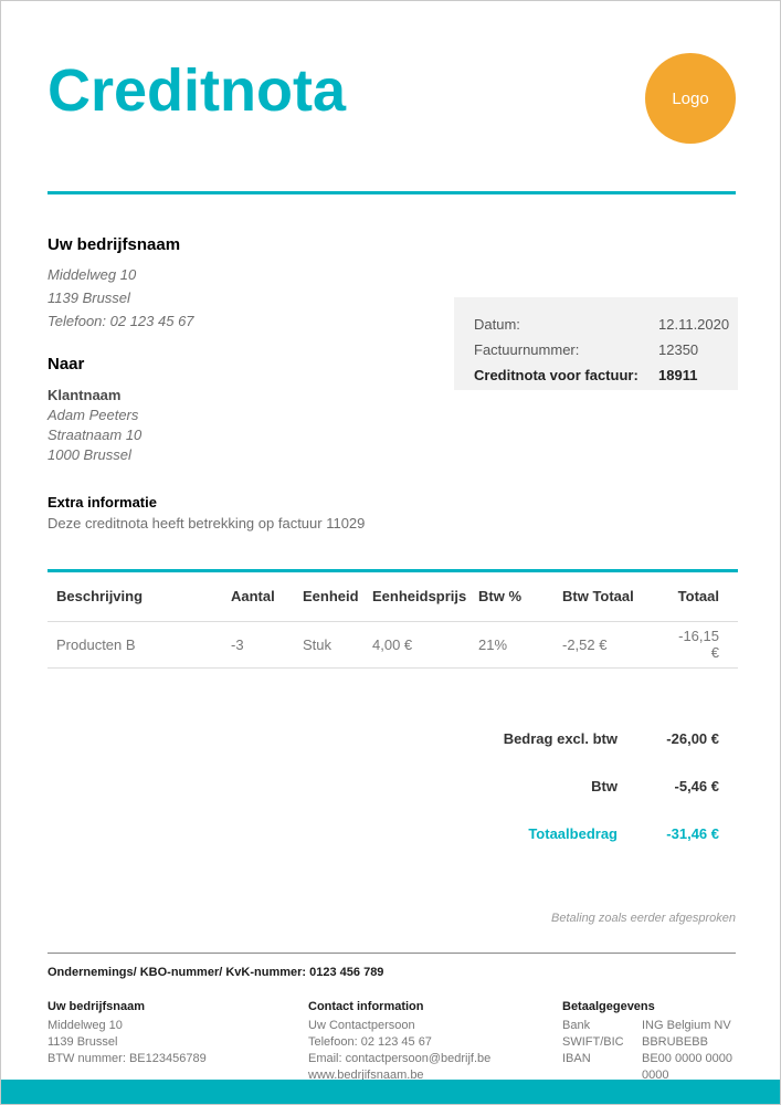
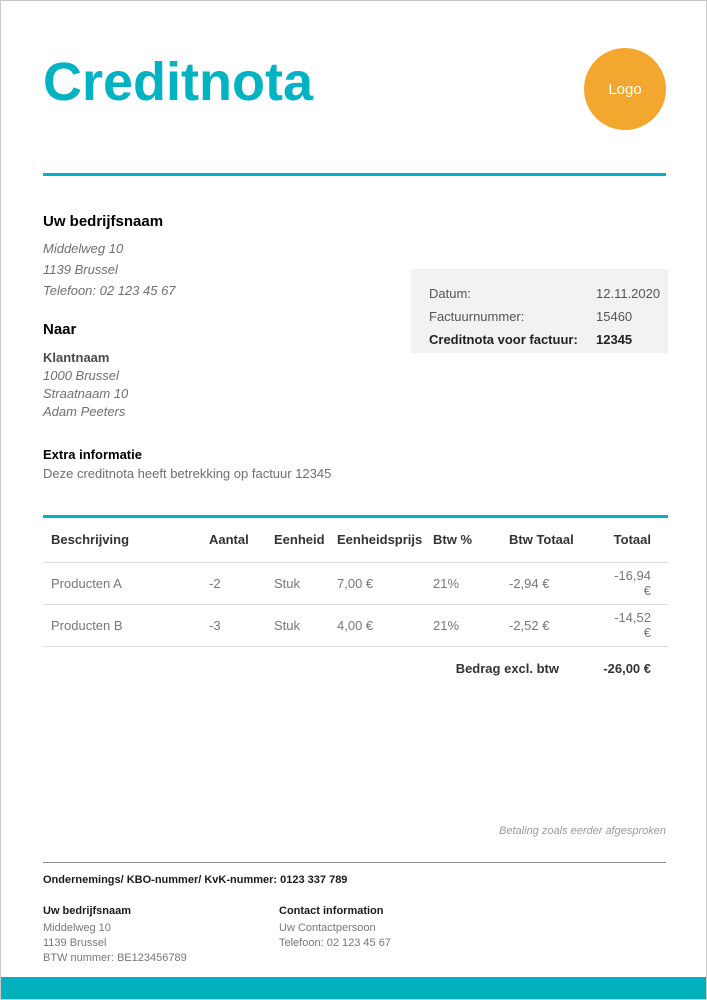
  Creditnota
  Logo
  Uw bedrijfsnaam
  Middelweg 10
  1139 Brussel
  Telefoon: 02 123 45 67
  Datum:
  12.11.2020
  Factuurnummer:
- 12350
+ 15460
  Creditnota voor factuur:
- 18911
+ 12345
  Naar
  Klantnaam
- Adam Peeters
+ 1000 Brussel
  Straatnaam 10
- 1000 Brussel
+ Adam Peeters
  Extra informatie
- Deze creditnota heeft betrekking op factuur 11029
+ Deze creditnota heeft betrekking op factuur 12345
  Beschrijving	Aantal	Eenheid	Eenheidsprijs	Btw %	Btw Totaal	Totaal
+ Producten A	-2	Stuk	7,00 €	21%	-2,94 €	-16,94 €
- Producten B	-3	Stuk	4,00 €	21%	-2,52 €	-16,15 €
+ Producten B	-3	Stuk	4,00 €	21%	-2,52 €	-14,52 €
  Bedrag excl. btw
  -26,00 €
- Btw
- -5,46 €
- Totaalbedrag
- -31,46 €
  Betaling zoals eerder afgesproken
- Ondernemings/ KBO-nummer/ KvK-nummer: 0123 456 789
+ Ondernemings/ KBO-nummer/ KvK-nummer: 0123 337 789
  Uw bedrijfsnaam
  Middelweg 10
  1139 Brussel
  BTW nummer: BE123456789
  Contact information
  Uw Contactpersoon
  Telefoon: 02 123 45 67
- Email: contactpersoon@bedrijf.be
- www.bedrjifsnaam.be
- Betaalgegevens
- Bank
- ING Belgium NV
- SWIFT/BIC
- BBRUBEBB
- IBAN
- BE00 0000 0000 0000
